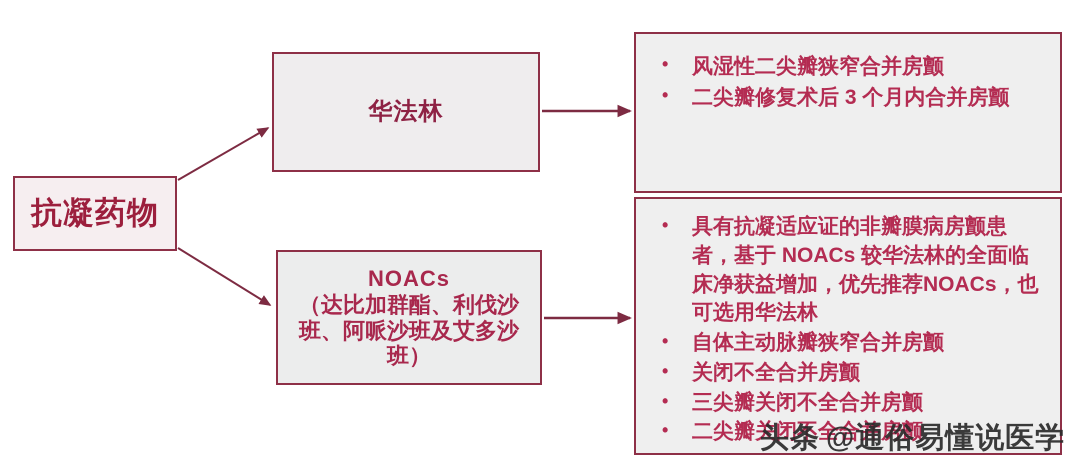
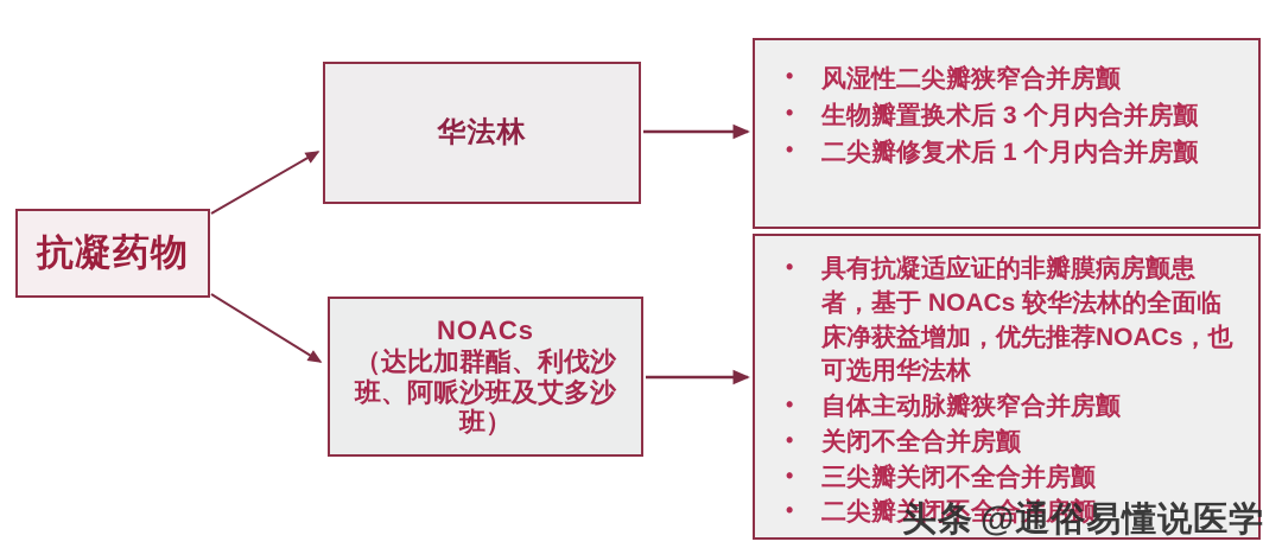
  抗凝药物
  华法林
  NOACs
  （达比加群酯、利伐沙班、阿哌沙班及艾多沙班）
  风湿性二尖瓣狭窄合并房颤
+ 生物瓣置换术后 3 个月内合并房颤
- 二尖瓣修复术后 3 个月内合并房颤
+ 二尖瓣修复术后 1 个月内合并房颤
  具有抗凝适应证的非瓣膜病房颤患者，基于 NOACs 较华法林的全面临床净获益增加，优先推荐NOACs，也可选用华法林
  自体主动脉瓣狭窄合并房颤
  关闭不全合并房颤
  三尖瓣关闭不全合并房颤
  二尖瓣关闭不全合并房颤
  头条 @通俗易懂说医学
